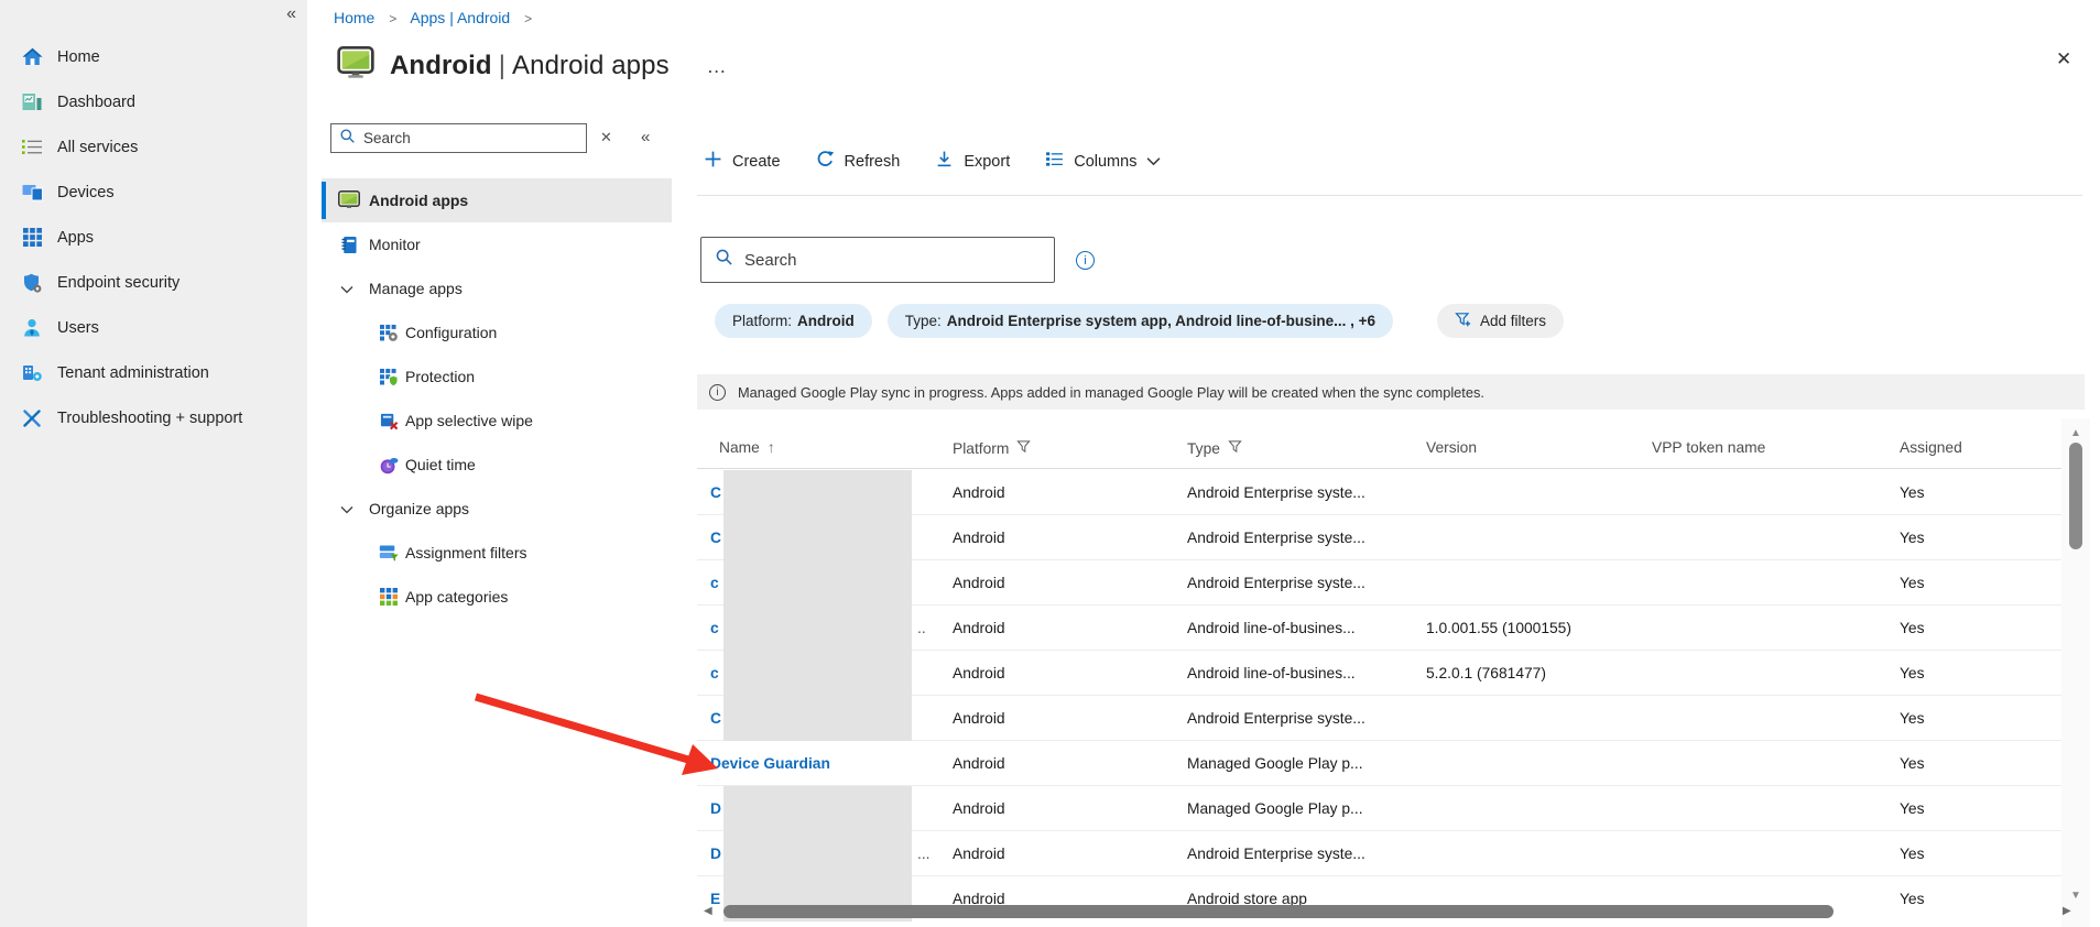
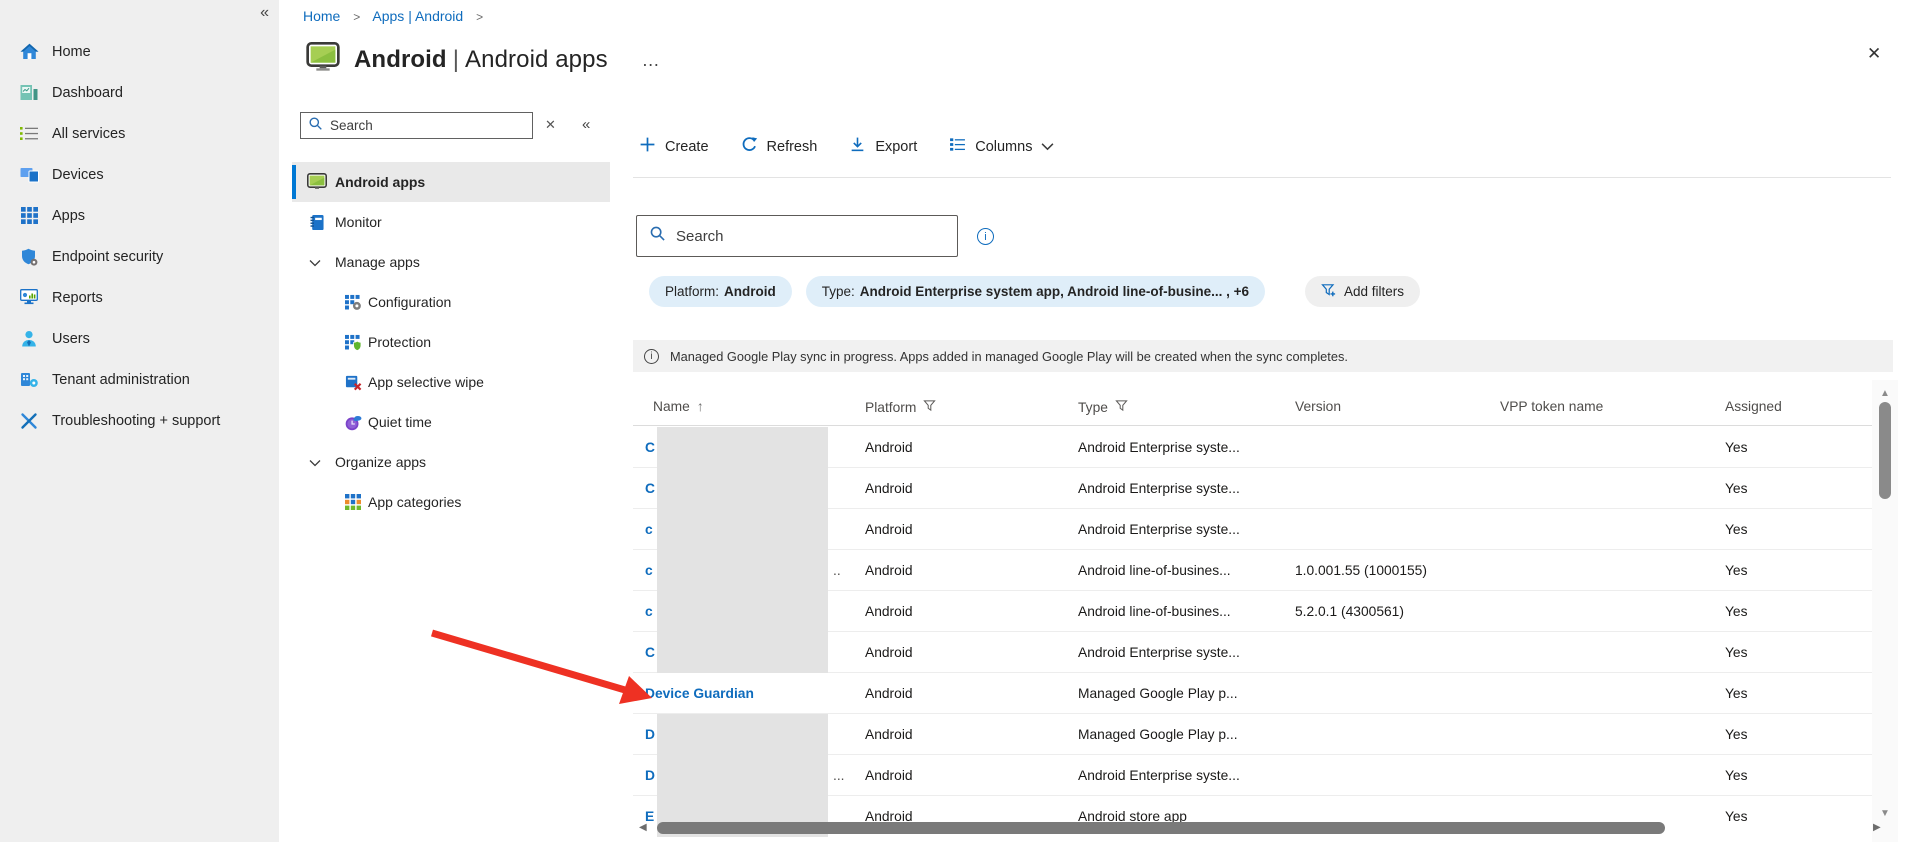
  «
  Home
  Dashboard
  All services
  Devices
  Apps
  Endpoint security
+ Reports
  Users
  Tenant administration
  Troubleshooting + support
  Home > Apps | Android >
  Android | Android apps
  …
  ✕
  Search
  ✕
  «
  Android apps
  Monitor
  Manage apps
  Configuration
  Protection
  App selective wipe
  Quiet time
  Organize apps
- Assignment filters
  App categories
  Create
  Refresh
  Export
  Columns
  Search
  i
  Platform:
  Android
  Type:
  Android Enterprise system app, Android line-of-busine... , +6
  Add filters
  i
  Managed Google Play sync in progress. Apps added in managed Google Play will be created when the sync completes.
  Name
  ↑
  Platform
  Type
  Version
  VPP token name
  Assigned
  C
  Android
  Android Enterprise syste...
  Yes
  C
  Android
  Android Enterprise syste...
  Yes
  c
  Android
  Android Enterprise syste...
  Yes
  c
  ..
  Android
  Android line-of-busines...
  1.0.001.55 (1000155)
  Yes
  c
  Android
  Android line-of-busines...
- 5.2.0.1 (7681477)
+ 5.2.0.1 (4300561)
  Yes
  C
  Android
  Android Enterprise syste...
  Yes
  Device Guardian
  Android
  Managed Google Play p...
  Yes
  D
  Android
  Managed Google Play p...
  Yes
  D
  ...
  Android
  Android Enterprise syste...
  Yes
  E
  Android
  Android store app
  Yes
  ▲
  ▼
  ◀
  ▶
